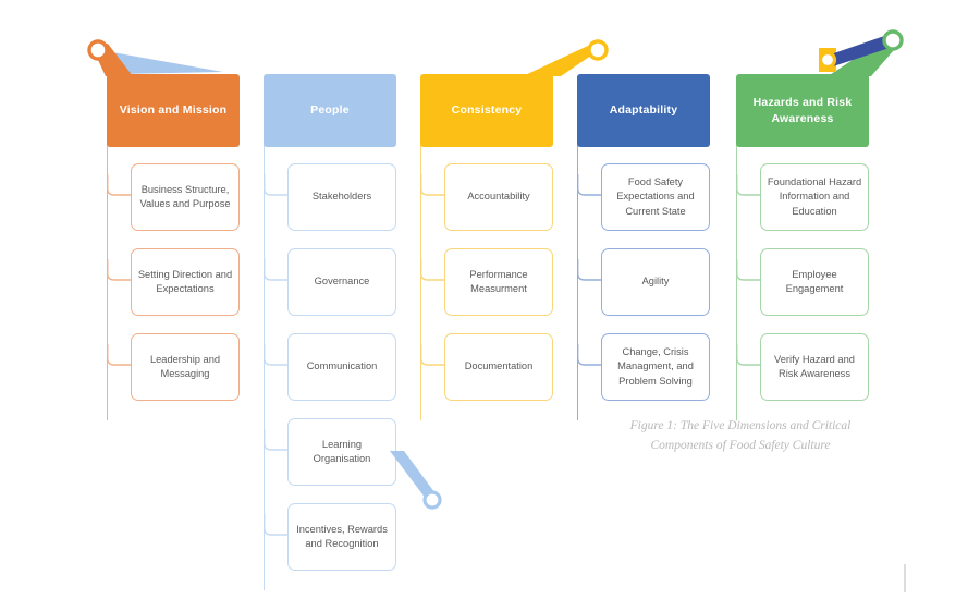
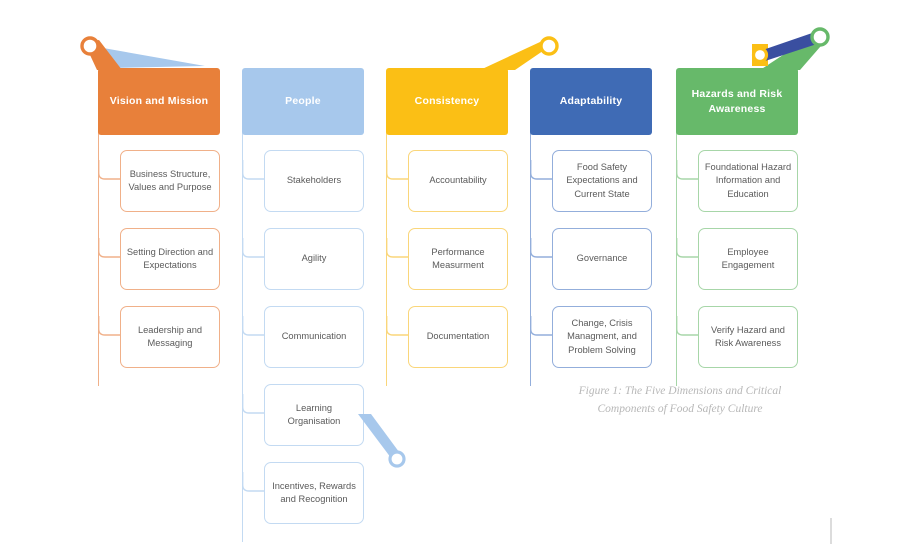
  Vision and Mission
  Business Structure, Values and Purpose
  Setting Direction and Expectations
  Leadership and Messaging
  People
  Stakeholders
- Governance
+ Agility
  Communication
  Learning Organisation
  Incentives, Rewards and Recognition
  Consistency
  Accountability
  Performance Measurment
  Documentation
  Adaptability
  Food Safety Expectations and Current State
- Agility
+ Governance
  Change, Crisis Managment, and Problem Solving
  Hazards and Risk Awareness
  Foundational Hazard Information and Education
  Employee Engagement
  Verify Hazard and Risk Awareness
  Figure 1: The Five Dimensions and Critical
  Components of Food Safety Culture
